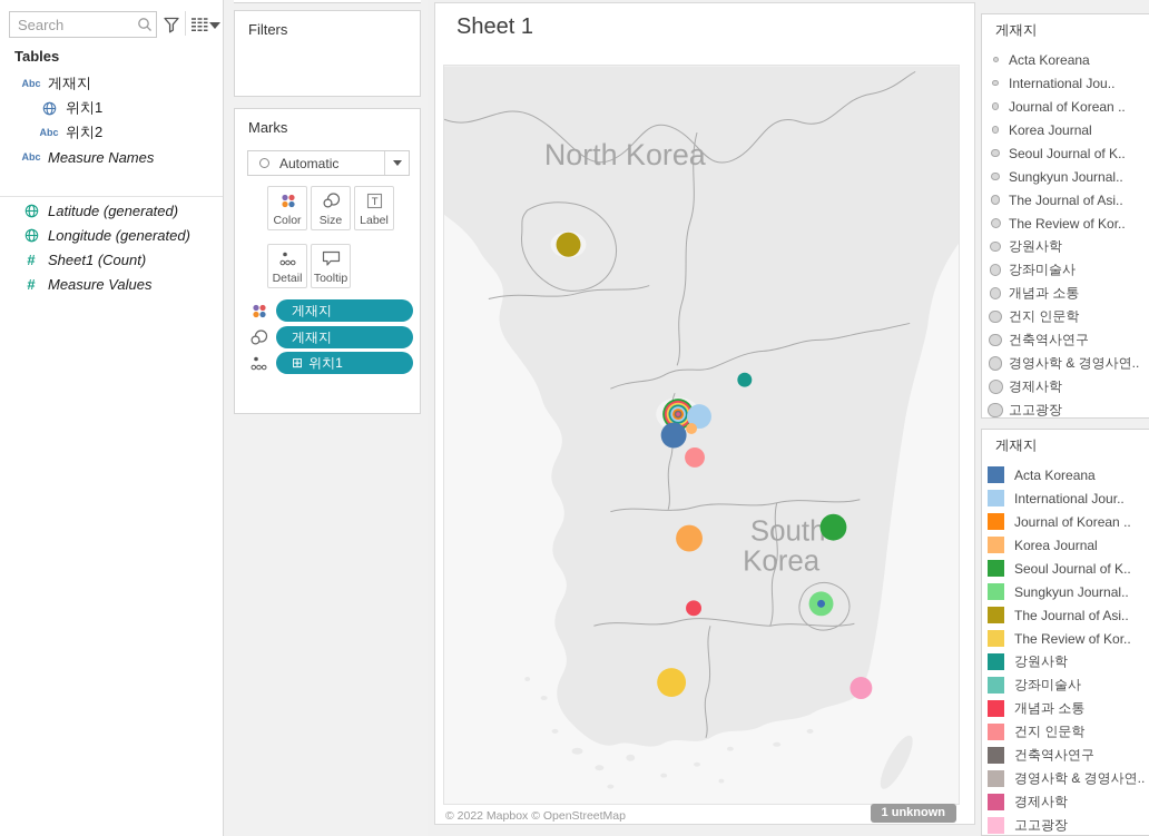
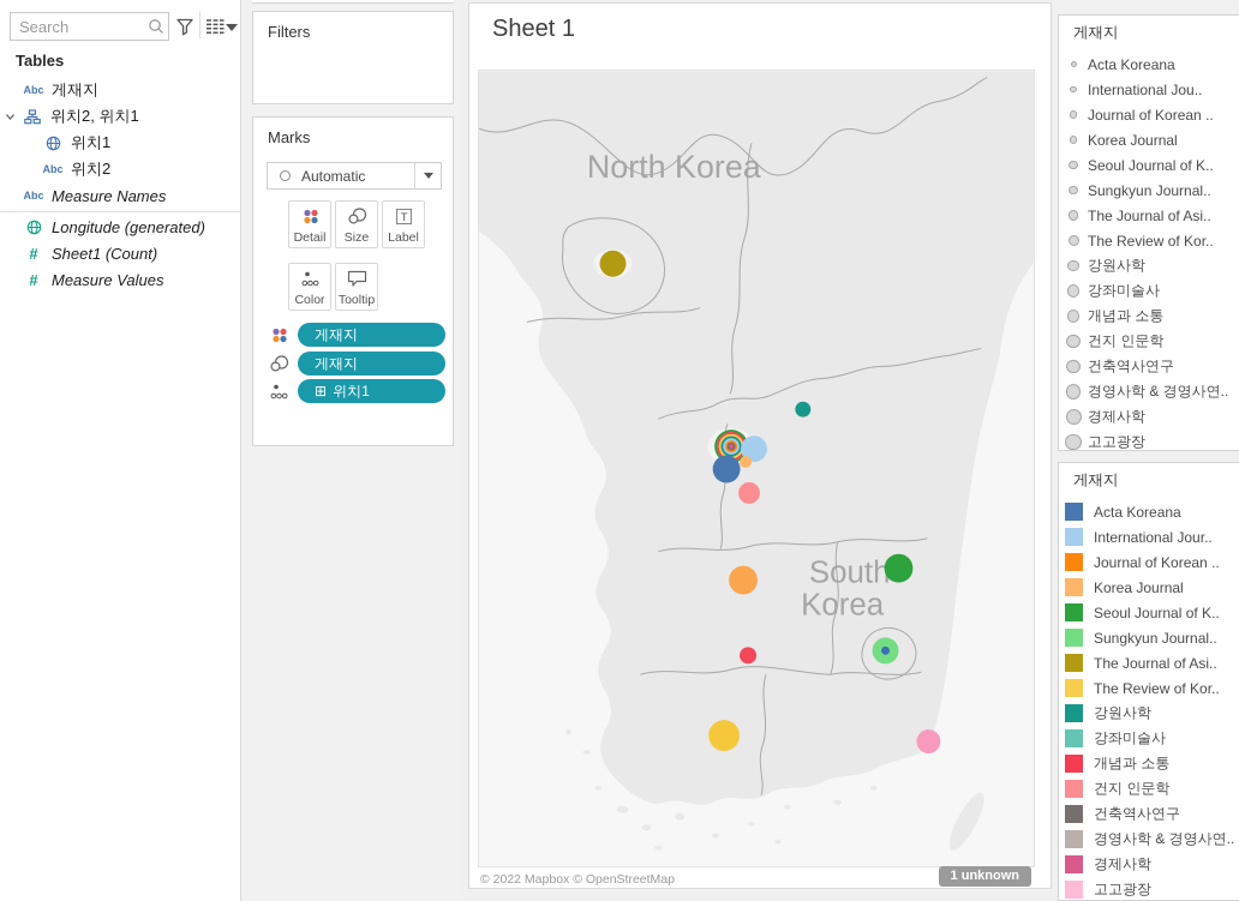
  Search
  Tables
  Abc
  게재지
+ 위치2, 위치1
  위치1
  Abc
  위치2
  Abc
  Measure Names
- Latitude (generated)
  Longitude (generated)
  #
  Sheet1 (Count)
  #
  Measure Values
  Filters
  Marks
  Automatic
- Color
+ Detail
  Size
  T
  Label
- Detail
+ Color
  Tooltip
  게재지
  게재지
  ⊞
  위치1
  Sheet 1
  North Korea
  South
  Korea
  © 2022 Mapbox © OpenStreetMap
  1 unknown
  게재지
  Acta Koreana
  International Jou..
  Journal of Korean ..
  Korea Journal
  Seoul Journal of K..
  Sungkyun Journal..
  The Journal of Asi..
  The Review of Kor..
  강원사학
  강좌미술사
  개념과 소통
  건지 인문학
  건축역사연구
  경영사학 & 경영사연..
  경제사학
  고고광장
  게재지
  Acta Koreana
  International Jour..
  Journal of Korean ..
  Korea Journal
  Seoul Journal of K..
  Sungkyun Journal..
  The Journal of Asi..
  The Review of Kor..
  강원사학
  강좌미술사
  개념과 소통
  건지 인문학
  건축역사연구
  경영사학 & 경영사연..
  경제사학
  고고광장
